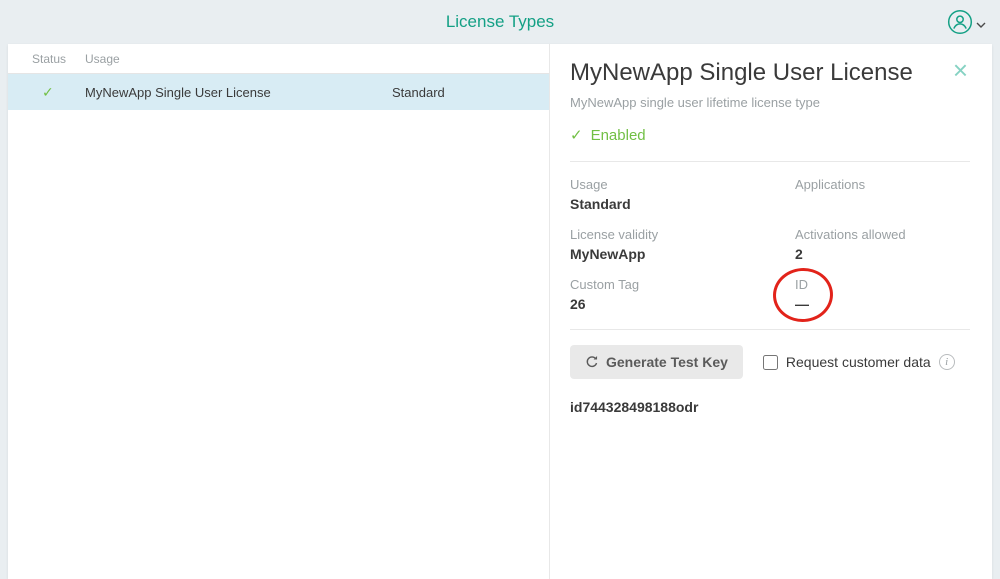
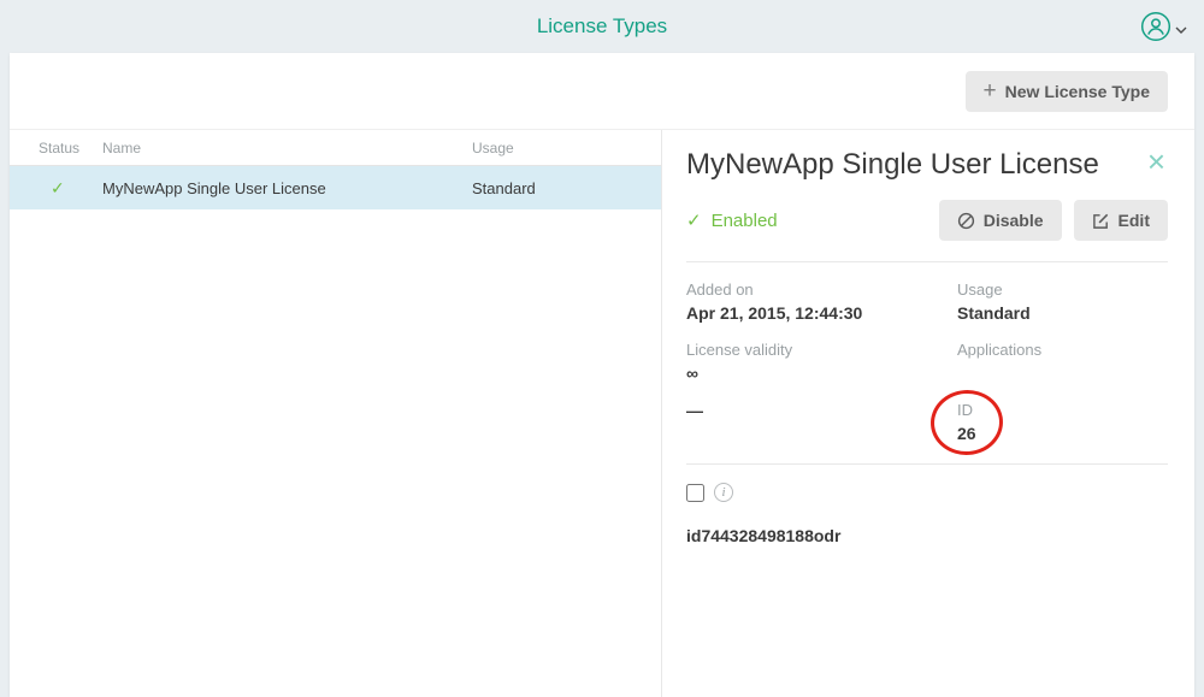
  License Types
+ +
+ New License Type
  Status
+ Name
  Usage
  ✓
  MyNewApp Single User License
  Standard
  MyNewApp Single User License
  ×
- MyNewApp single user lifetime license type
  ✓
  Enabled
+ Disable
+ Edit
+ Added on
+ Apr 21, 2015, 12:44:30
  Usage
  Standard
- Applications
+ License validity
+ ∞
- License validity
+ Applications
- MyNewApp
- Activations allowed
- 2
- Custom Tag
- 26
+ —
  ID
- —
+ 26
- Generate Test Key
- Request customer data
  i
  id744328498188odr
